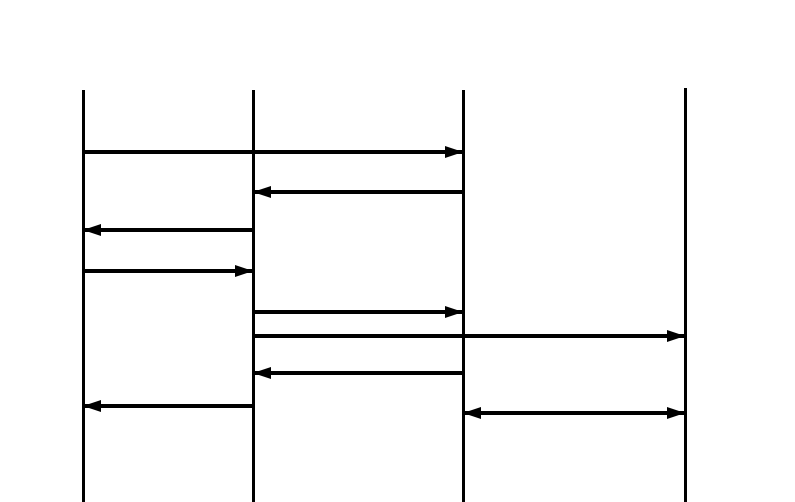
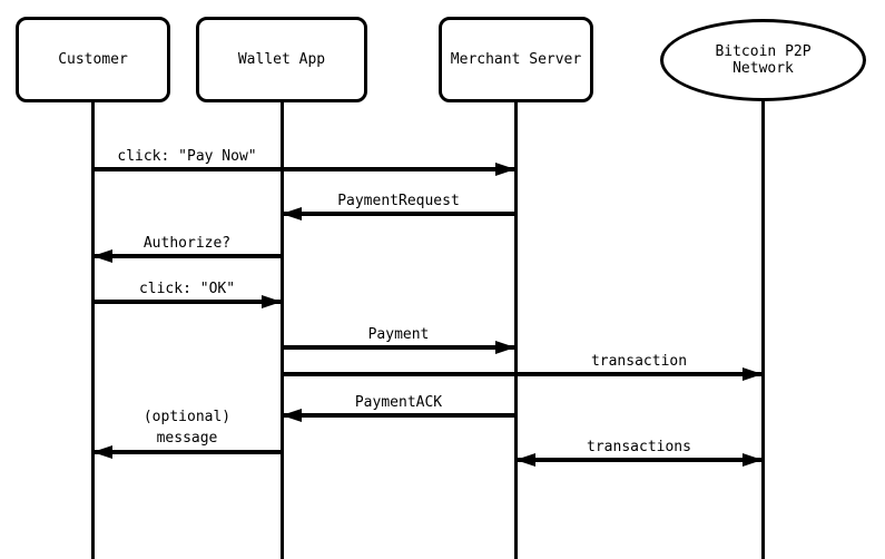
+ Customer
+ Wallet App
+ Merchant Server
+ Bitcoin P2P
+ Network
+ click: "Pay Now"
+ PaymentRequest
+ Authorize?
+ click: "OK"
+ Payment
+ transaction
+ PaymentACK
+ (optional)
+ message
+ transactions
